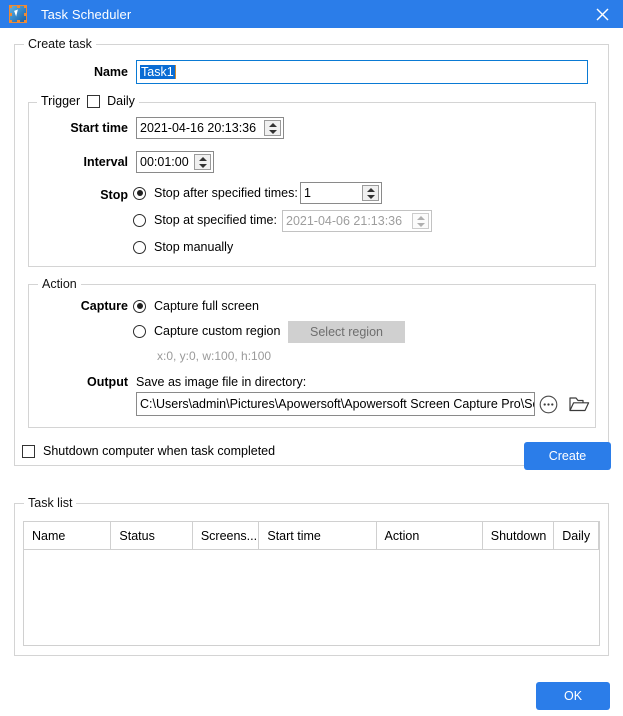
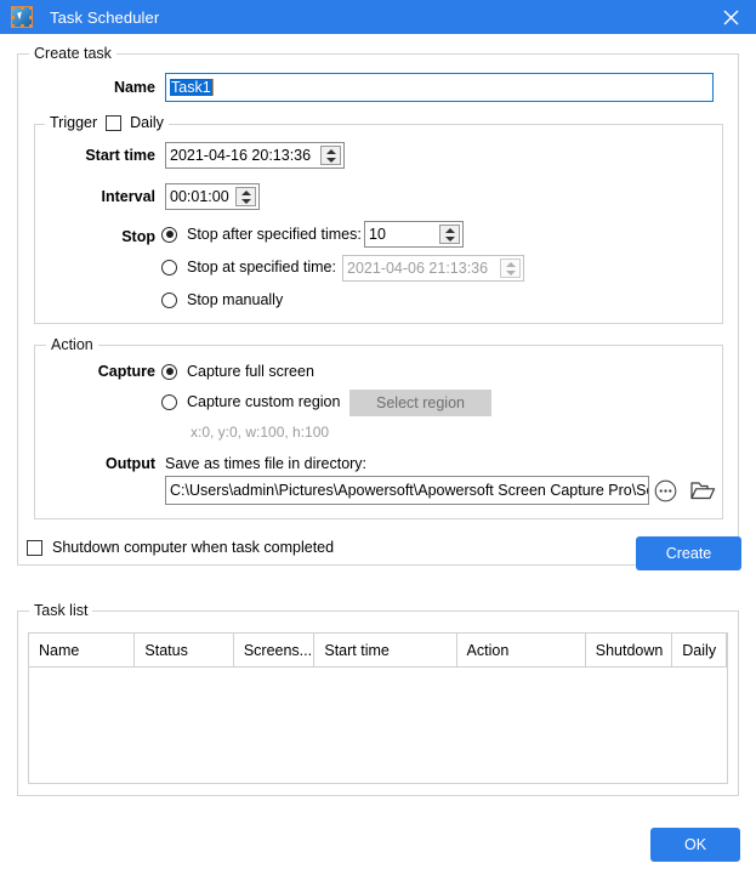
  Task Scheduler
  Create task
  Name
  Task1
  Trigger
  Daily
  Start time
  2021-04-16 20:13:36
  Interval
  00:01:00
  Stop
  Stop after specified times:
- 1
+ 10
  Stop at specified time:
  2021-04-06 21:13:36
  Stop manually
  Action
  Capture
  Capture full screen
  Capture custom region
  Select region
  x:0, y:0, w:100, h:100
  Output
- Save as image file in directory:
+ Save as times file in directory:
  C:\Users\admin\Pictures\Apowersoft\Apowersoft Screen Capture Pro\S
  Shutdown computer when task completed
  Create
  Task list
  Name
  Status
  Screens...
  Start time
  Action
  Shutdown
  Daily
  OK
